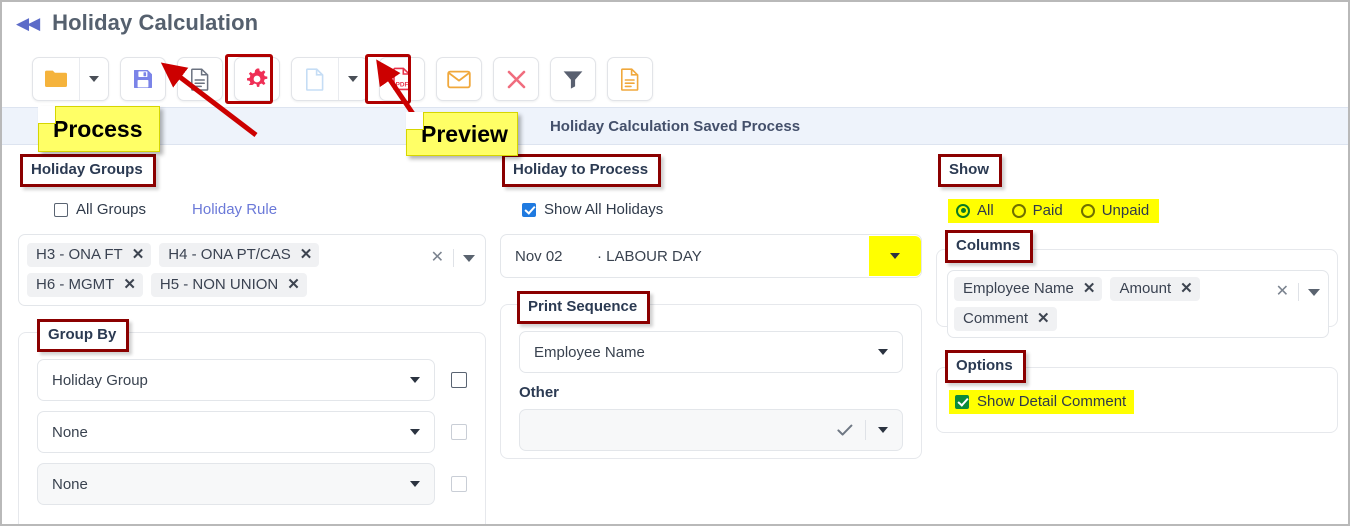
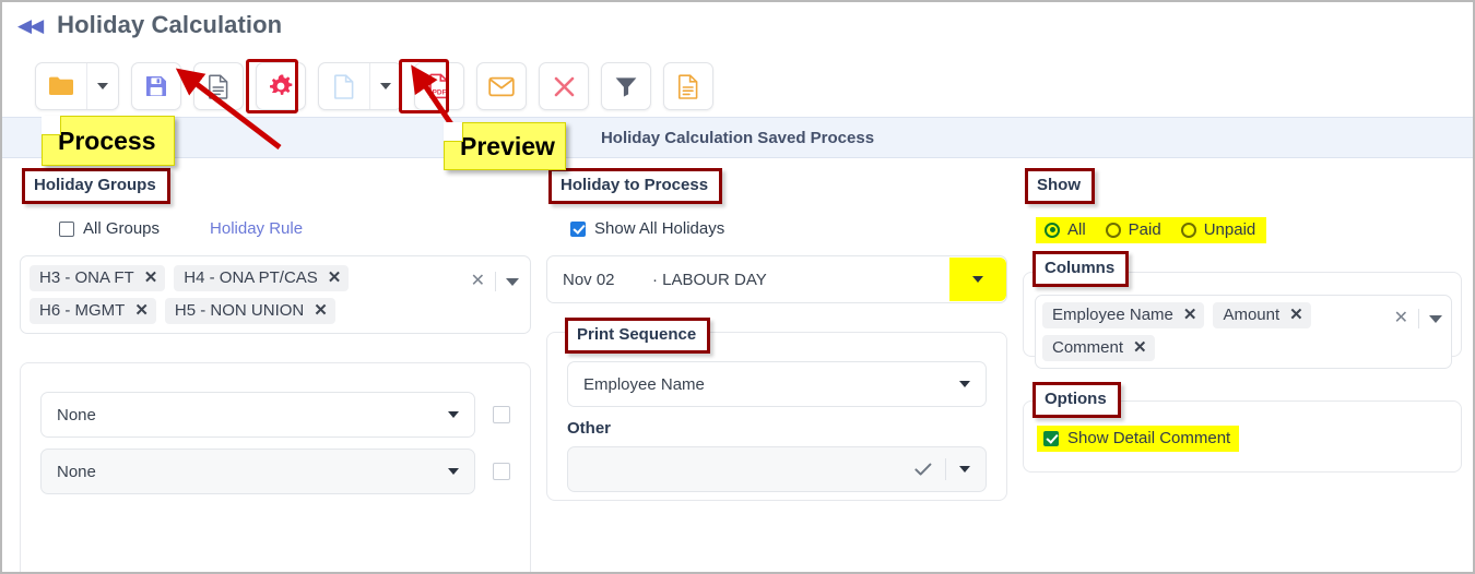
  ◀◀
  Holiday Calculation
  Holiday Calculation Saved Process
  Process
  Preview
  Holiday Groups
  All Groups
  Holiday Rule
  H3 - ONA FT
  ✕
  H4 - ONA PT/CAS
  ✕
  H6 - MGMT
  ✕
  H5 - NON UNION
  ✕
  ✕
- Group By
- Holiday Group
  None
  None
  Holiday to Process
  Show All Holidays
  Nov 02
  · LABOUR DAY
  Print Sequence
  Employee Name
  Other
  Show
  All
  Paid
  Unpaid
  Columns
  Employee Name
  ✕
  Amount
  ✕
  Comment
  ✕
  ✕
  Options
  Show Detail Comment
